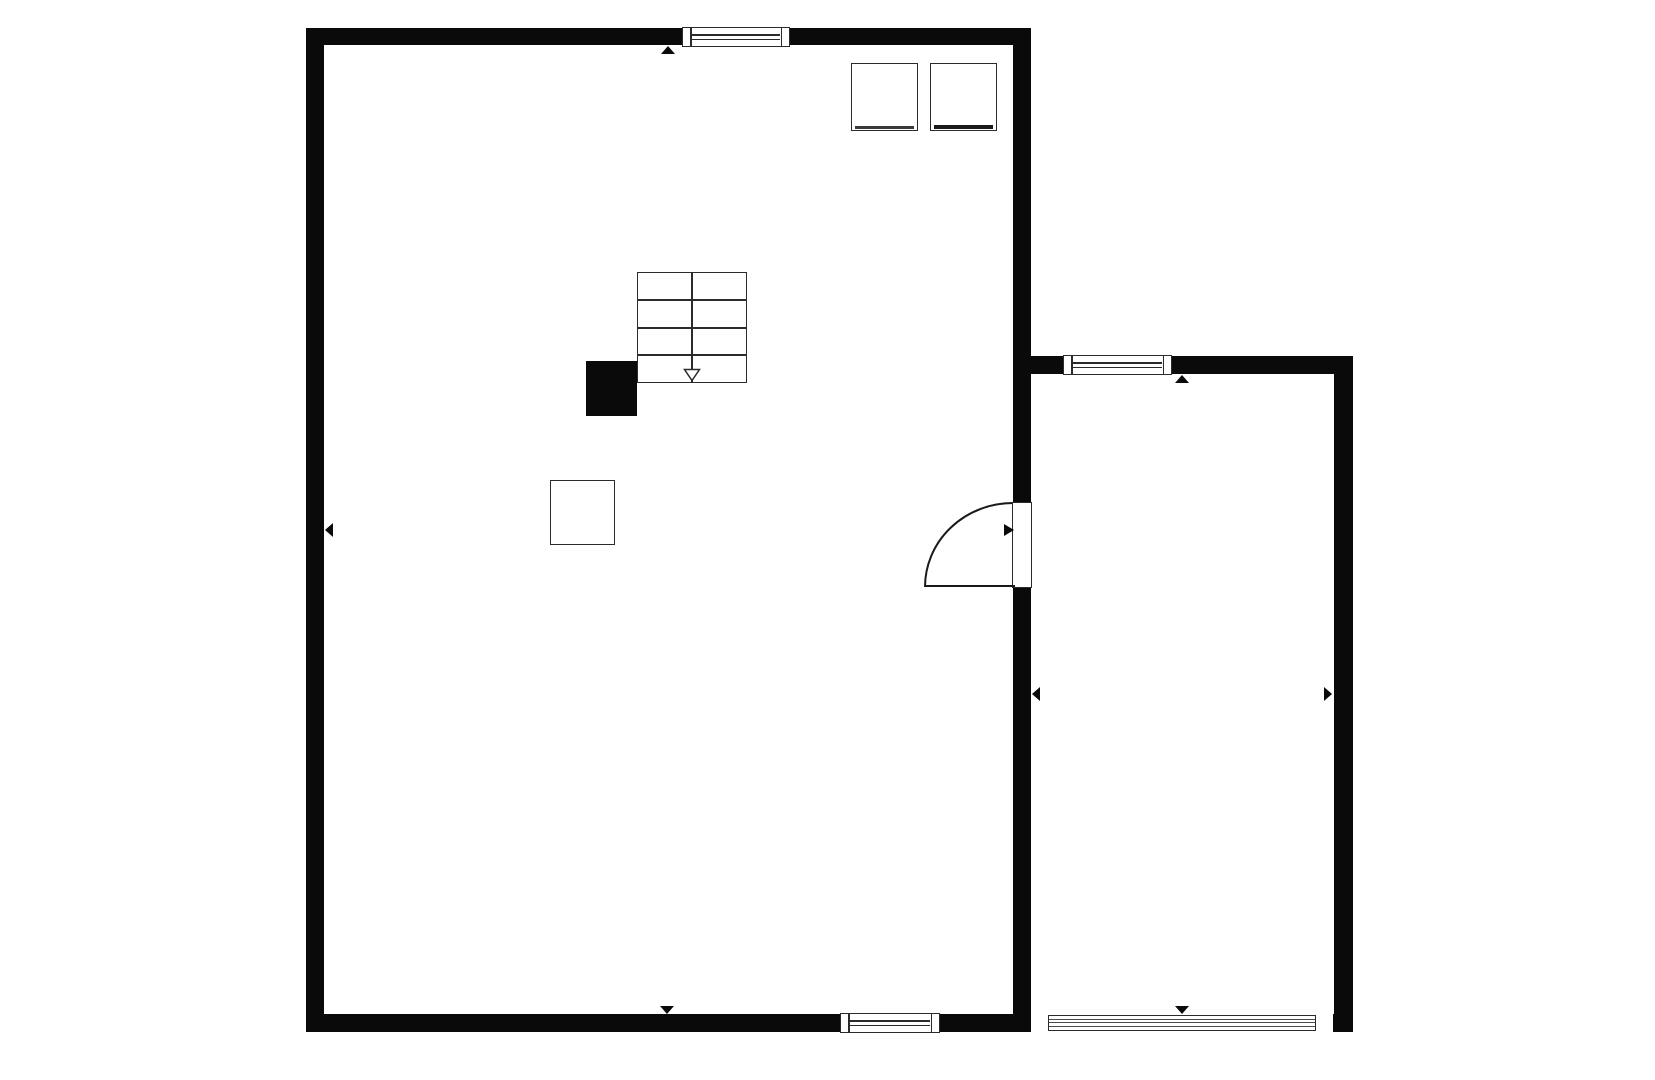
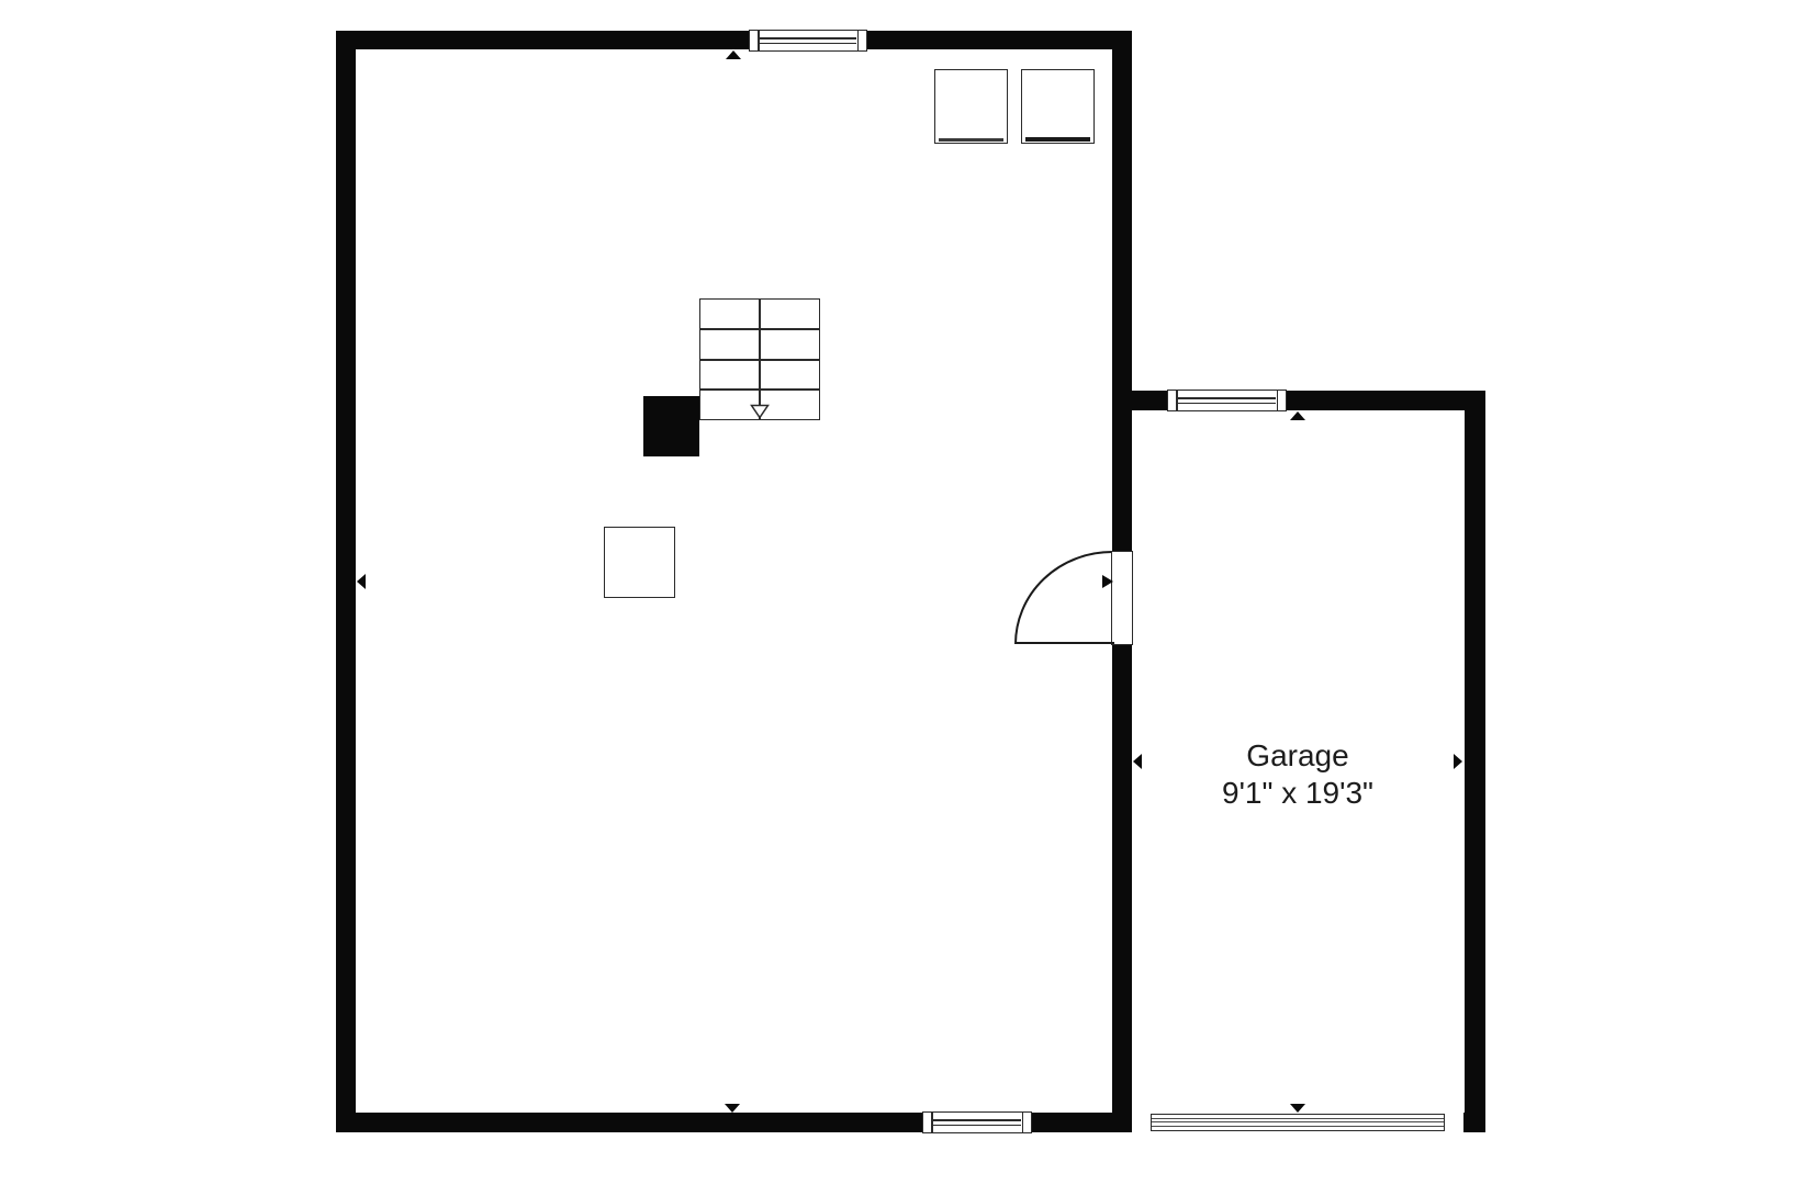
+ Garage
+ 9'1" x 19'3"
